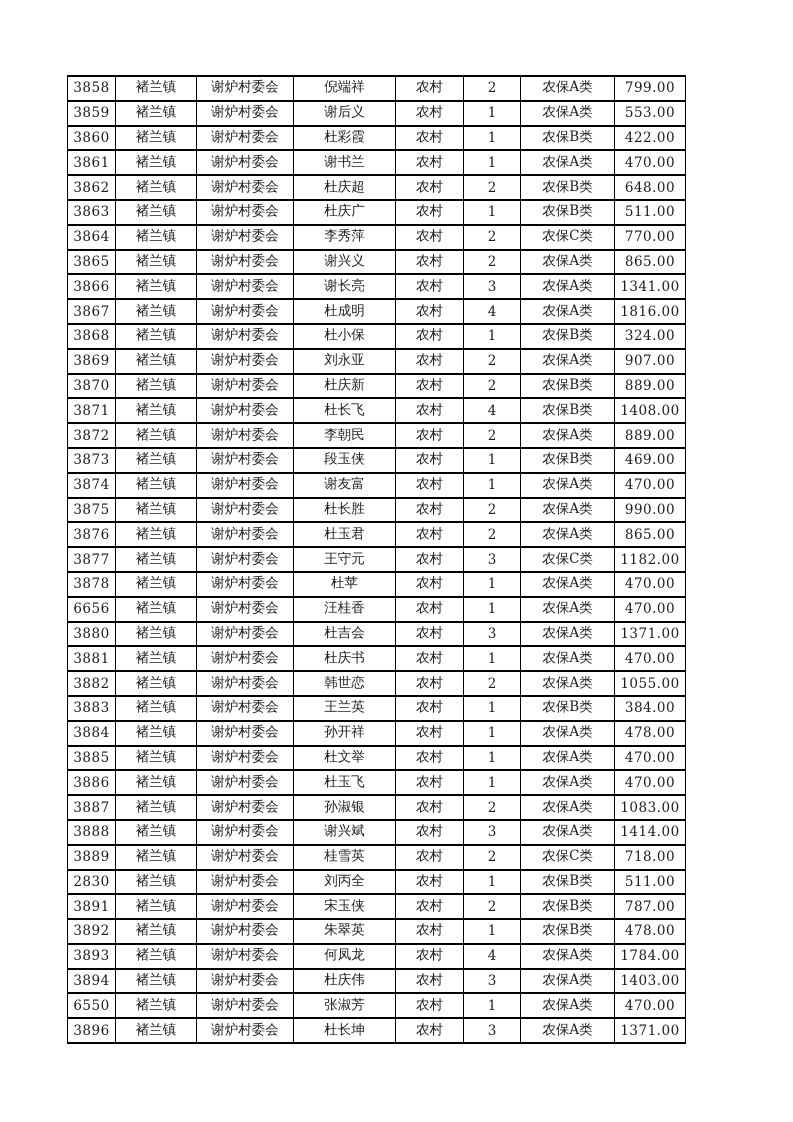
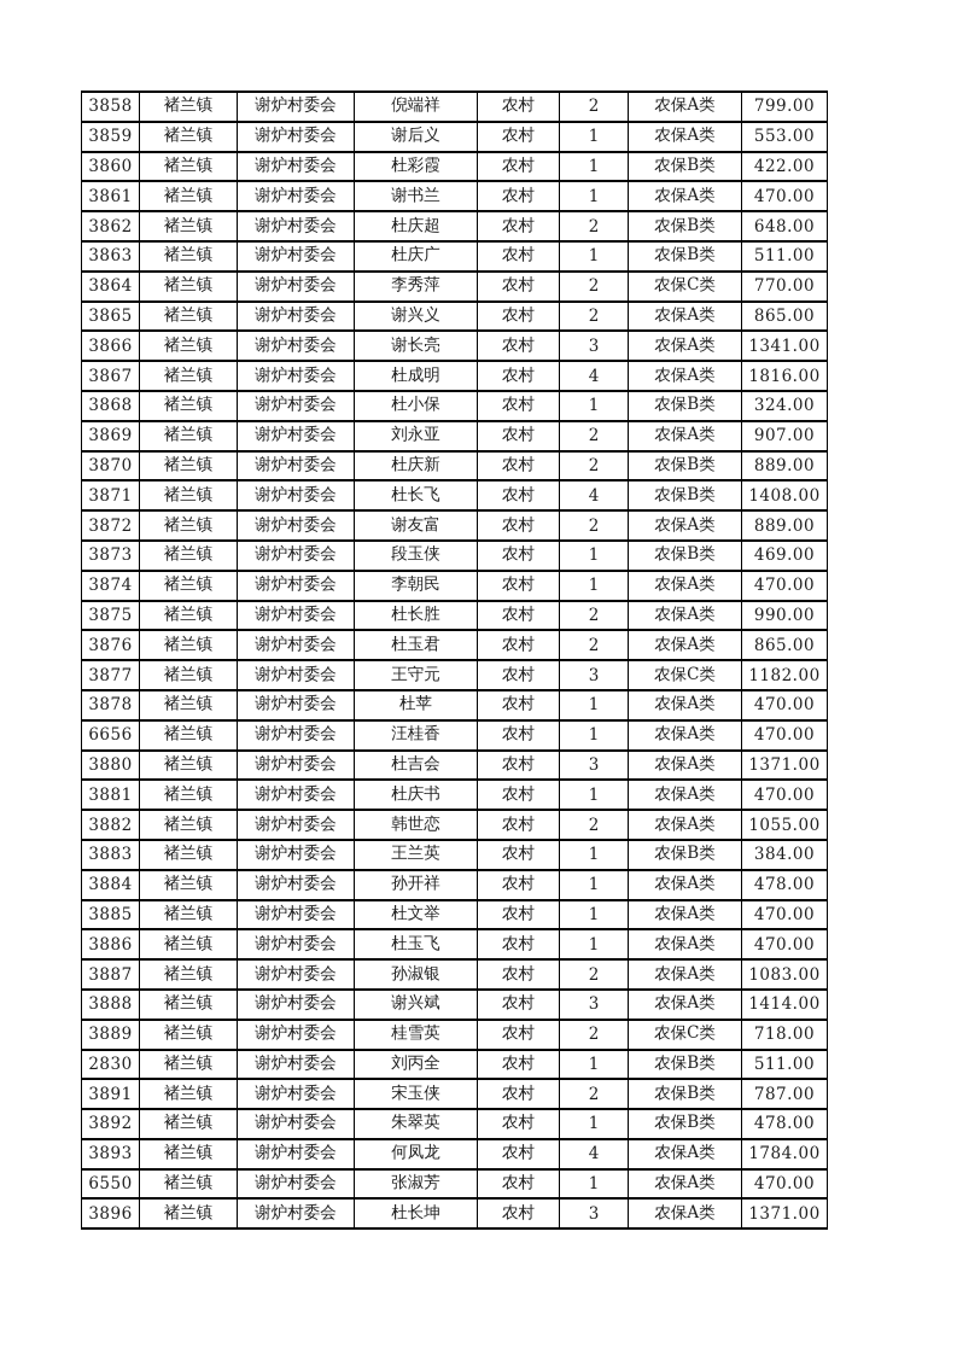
  3858	褚兰镇	谢炉村委会	倪端祥	农村	2	农保A类	799.00
  3859	褚兰镇	谢炉村委会	谢后义	农村	1	农保A类	553.00
  3860	褚兰镇	谢炉村委会	杜彩霞	农村	1	农保B类	422.00
  3861	褚兰镇	谢炉村委会	谢书兰	农村	1	农保A类	470.00
  3862	褚兰镇	谢炉村委会	杜庆超	农村	2	农保B类	648.00
  3863	褚兰镇	谢炉村委会	杜庆广	农村	1	农保B类	511.00
  3864	褚兰镇	谢炉村委会	李秀萍	农村	2	农保C类	770.00
  3865	褚兰镇	谢炉村委会	谢兴义	农村	2	农保A类	865.00
  3866	褚兰镇	谢炉村委会	谢长亮	农村	3	农保A类	1341.00
  3867	褚兰镇	谢炉村委会	杜成明	农村	4	农保A类	1816.00
  3868	褚兰镇	谢炉村委会	杜小保	农村	1	农保B类	324.00
  3869	褚兰镇	谢炉村委会	刘永亚	农村	2	农保A类	907.00
  3870	褚兰镇	谢炉村委会	杜庆新	农村	2	农保B类	889.00
  3871	褚兰镇	谢炉村委会	杜长飞	农村	4	农保B类	1408.00
- 3872	褚兰镇	谢炉村委会	李朝民	农村	2	农保A类	889.00
+ 3872	褚兰镇	谢炉村委会	谢友富	农村	2	农保A类	889.00
  3873	褚兰镇	谢炉村委会	段玉侠	农村	1	农保B类	469.00
- 3874	褚兰镇	谢炉村委会	谢友富	农村	1	农保A类	470.00
+ 3874	褚兰镇	谢炉村委会	李朝民	农村	1	农保A类	470.00
  3875	褚兰镇	谢炉村委会	杜长胜	农村	2	农保A类	990.00
  3876	褚兰镇	谢炉村委会	杜玉君	农村	2	农保A类	865.00
  3877	褚兰镇	谢炉村委会	王守元	农村	3	农保C类	1182.00
  3878	褚兰镇	谢炉村委会	杜苹	农村	1	农保A类	470.00
  6656	褚兰镇	谢炉村委会	汪桂香	农村	1	农保A类	470.00
  3880	褚兰镇	谢炉村委会	杜吉会	农村	3	农保A类	1371.00
  3881	褚兰镇	谢炉村委会	杜庆书	农村	1	农保A类	470.00
  3882	褚兰镇	谢炉村委会	韩世恋	农村	2	农保A类	1055.00
  3883	褚兰镇	谢炉村委会	王兰英	农村	1	农保B类	384.00
  3884	褚兰镇	谢炉村委会	孙开祥	农村	1	农保A类	478.00
  3885	褚兰镇	谢炉村委会	杜文举	农村	1	农保A类	470.00
  3886	褚兰镇	谢炉村委会	杜玉飞	农村	1	农保A类	470.00
  3887	褚兰镇	谢炉村委会	孙淑银	农村	2	农保A类	1083.00
  3888	褚兰镇	谢炉村委会	谢兴斌	农村	3	农保A类	1414.00
  3889	褚兰镇	谢炉村委会	桂雪英	农村	2	农保C类	718.00
  2830	褚兰镇	谢炉村委会	刘丙全	农村	1	农保B类	511.00
  3891	褚兰镇	谢炉村委会	宋玉侠	农村	2	农保B类	787.00
  3892	褚兰镇	谢炉村委会	朱翠英	农村	1	农保B类	478.00
  3893	褚兰镇	谢炉村委会	何凤龙	农村	4	农保A类	1784.00
- 3894	褚兰镇	谢炉村委会	杜庆伟	农村	3	农保A类	1403.00
  6550	褚兰镇	谢炉村委会	张淑芳	农村	1	农保A类	470.00
  3896	褚兰镇	谢炉村委会	杜长坤	农村	3	农保A类	1371.00
